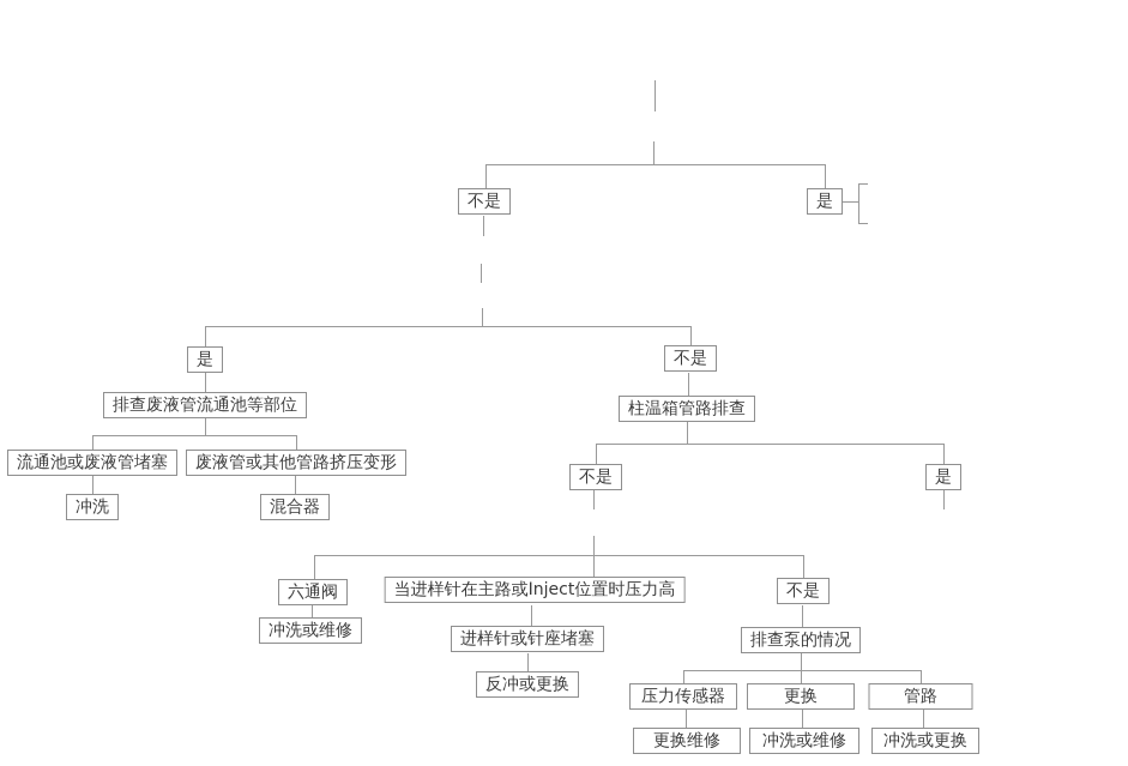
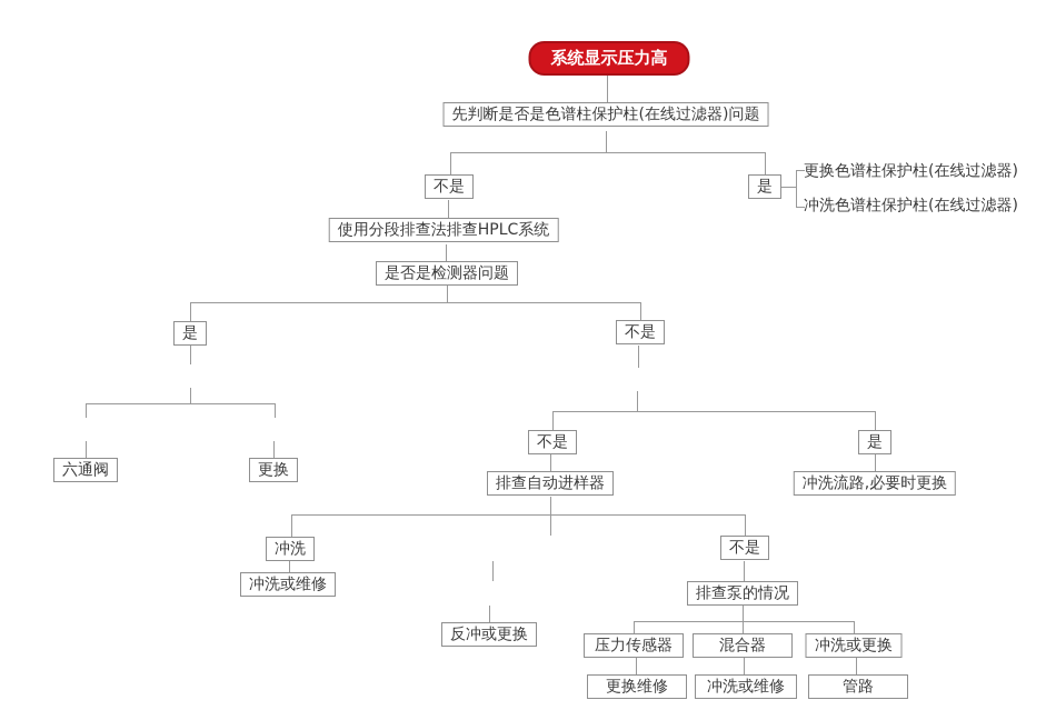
+ 系统显示压力高
+ 先判断是否是色谱柱保护柱(在线过滤器)问题
  不是
  是
+ 更换色谱柱保护柱(在线过滤器)
+ 冲洗色谱柱保护柱(在线过滤器)
+ 使用分段排查法排查HPLC系统
+ 是否是检测器问题
  是
  不是
- 排查废液管流通池等部位
- 流通池或废液管堵塞
- 废液管或其他管路挤压变形
- 冲洗
+ 六通阀
- 混合器
+ 更换
- 柱温箱管路排查
  不是
  是
+ 排查自动进样器
+ 冲洗流路,必要时更换
- 六通阀
+ 冲洗
- 当进样针在主路或Inject位置时压力高
  不是
  冲洗或维修
- 进样针或针座堵塞
  排查泵的情况
  反冲或更换
  压力传感器
- 更换
+ 混合器
- 管路
+ 冲洗或更换
  更换维修
  冲洗或维修
- 冲洗或更换
+ 管路
